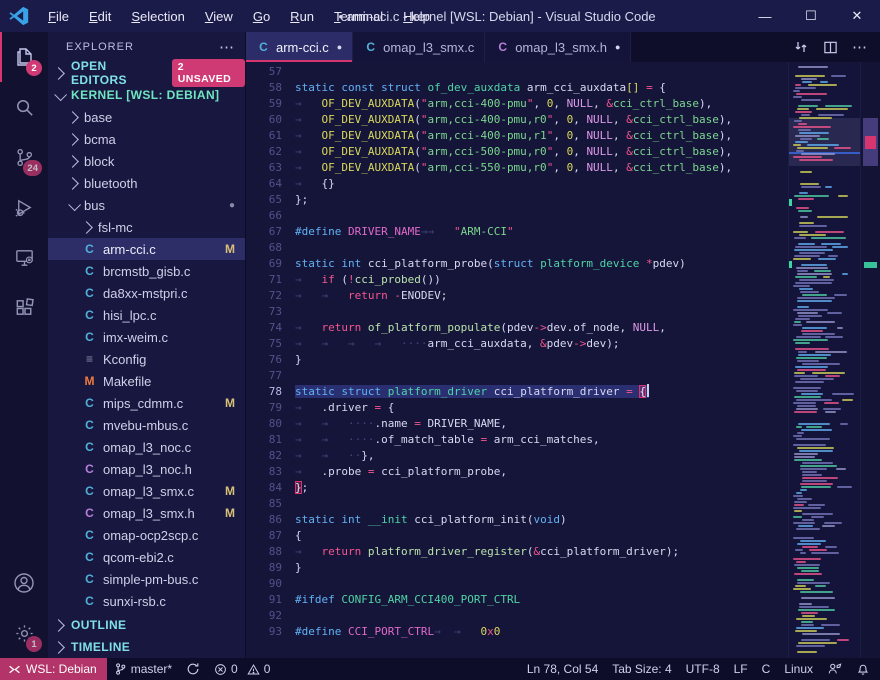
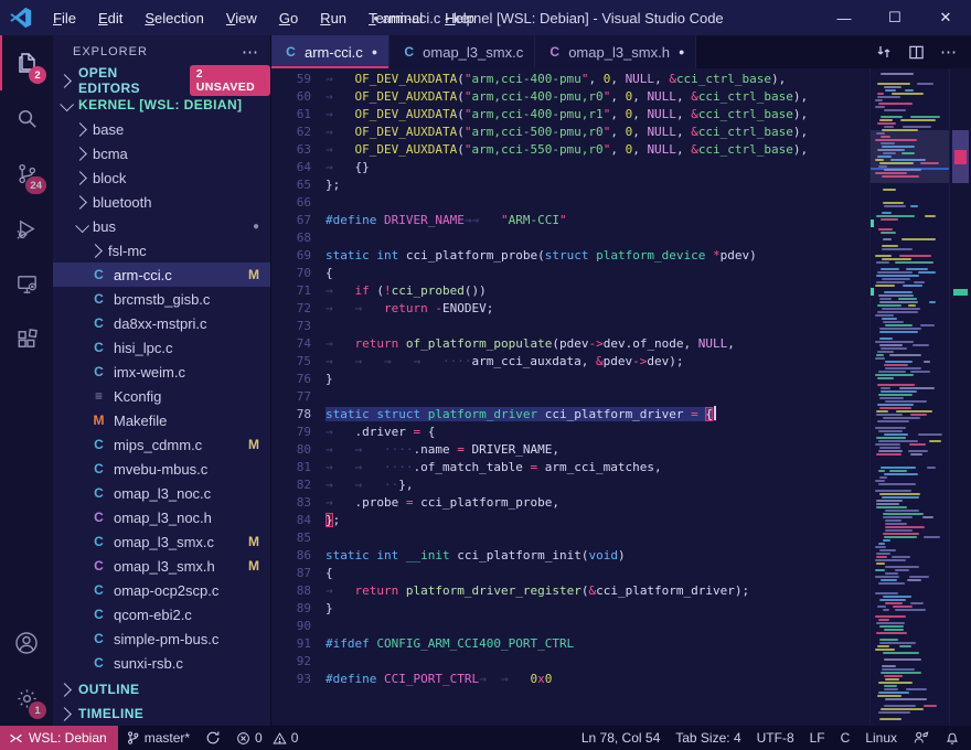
  File
  Edit
  Selection
  View
  Go
  Run
  Terminal
  Help
  • arm-cci.c - kernel [WSL: Debian] - Visual Studio Code
  —
  ☐
  ✕
  2
  24
  1
  EXPLORER
  ⋯
  OPEN EDITORS
  2 UNSAVED
  KERNEL [WSL: DEBIAN]
  base
  bcma
  block
  bluetooth
  bus
  ●
  fsl-mc
  C
  arm-cci.c
  M
  C
  brcmstb_gisb.c
  C
  da8xx-mstpri.c
  C
  hisi_lpc.c
  C
  imx-weim.c
  ≡
  Kconfig
  M
  Makefile
  C
  mips_cdmm.c
  M
  C
  mvebu-mbus.c
  C
  omap_l3_noc.c
  C
  omap_l3_noc.h
  C
  omap_l3_smx.c
  M
  C
  omap_l3_smx.h
  M
  C
  omap-ocp2scp.c
  C
  qcom-ebi2.c
  C
  simple-pm-bus.c
  C
  sunxi-rsb.c
  OUTLINE
  TIMELINE
  C
  arm-cci.c
  ●
  C
  omap_l3_smx.c
  C
  omap_l3_smx.h
  ●
  ⋯
- 57
- 58 static const struct of_dev_auxdata arm_cci_auxdata[] = {
  59 → OF_DEV_AUXDATA("arm,cci-400-pmu", 0, NULL, &cci_ctrl_base),
  60 → OF_DEV_AUXDATA("arm,cci-400-pmu,r0", 0, NULL, &cci_ctrl_base),
  61 → OF_DEV_AUXDATA("arm,cci-400-pmu,r1", 0, NULL, &cci_ctrl_base),
  62 → OF_DEV_AUXDATA("arm,cci-500-pmu,r0", 0, NULL, &cci_ctrl_base),
  63 → OF_DEV_AUXDATA("arm,cci-550-pmu,r0", 0, NULL, &cci_ctrl_base),
  64 → {}
  65 };
  66
  67 #define DRIVER_NAME→→ "ARM-CCI"
  68
  69 static int cci_platform_probe(struct platform_device *pdev)
+ 70 {
  71 → if (!cci_probed())
  72 → → return -ENODEV;
  73
  74 → return of_platform_populate(pdev->dev.of_node, NULL,
  75 → → → → ····arm_cci_auxdata, &pdev->dev);
  76 }
  77
  78 static struct platform_driver cci_platform_driver = {
  79 → .driver = {
  80 → → ····.name = DRIVER_NAME,
  81 → → ····.of_match_table = arm_cci_matches,
  82 → → ··},
  83 → .probe = cci_platform_probe,
  84 };
  85
  86 static int __init cci_platform_init(void)
  87 {
  88 → return platform_driver_register(&cci_platform_driver);
  89 }
  90
  91 #ifdef CONFIG_ARM_CCI400_PORT_CTRL
  92
  93 #define CCI_PORT_CTRL→ → 0x0
  WSL: Debian
  master*
  0
  0
  Ln 78, Col 54
  Tab Size: 4
  UTF-8
  LF
  C
  Linux
